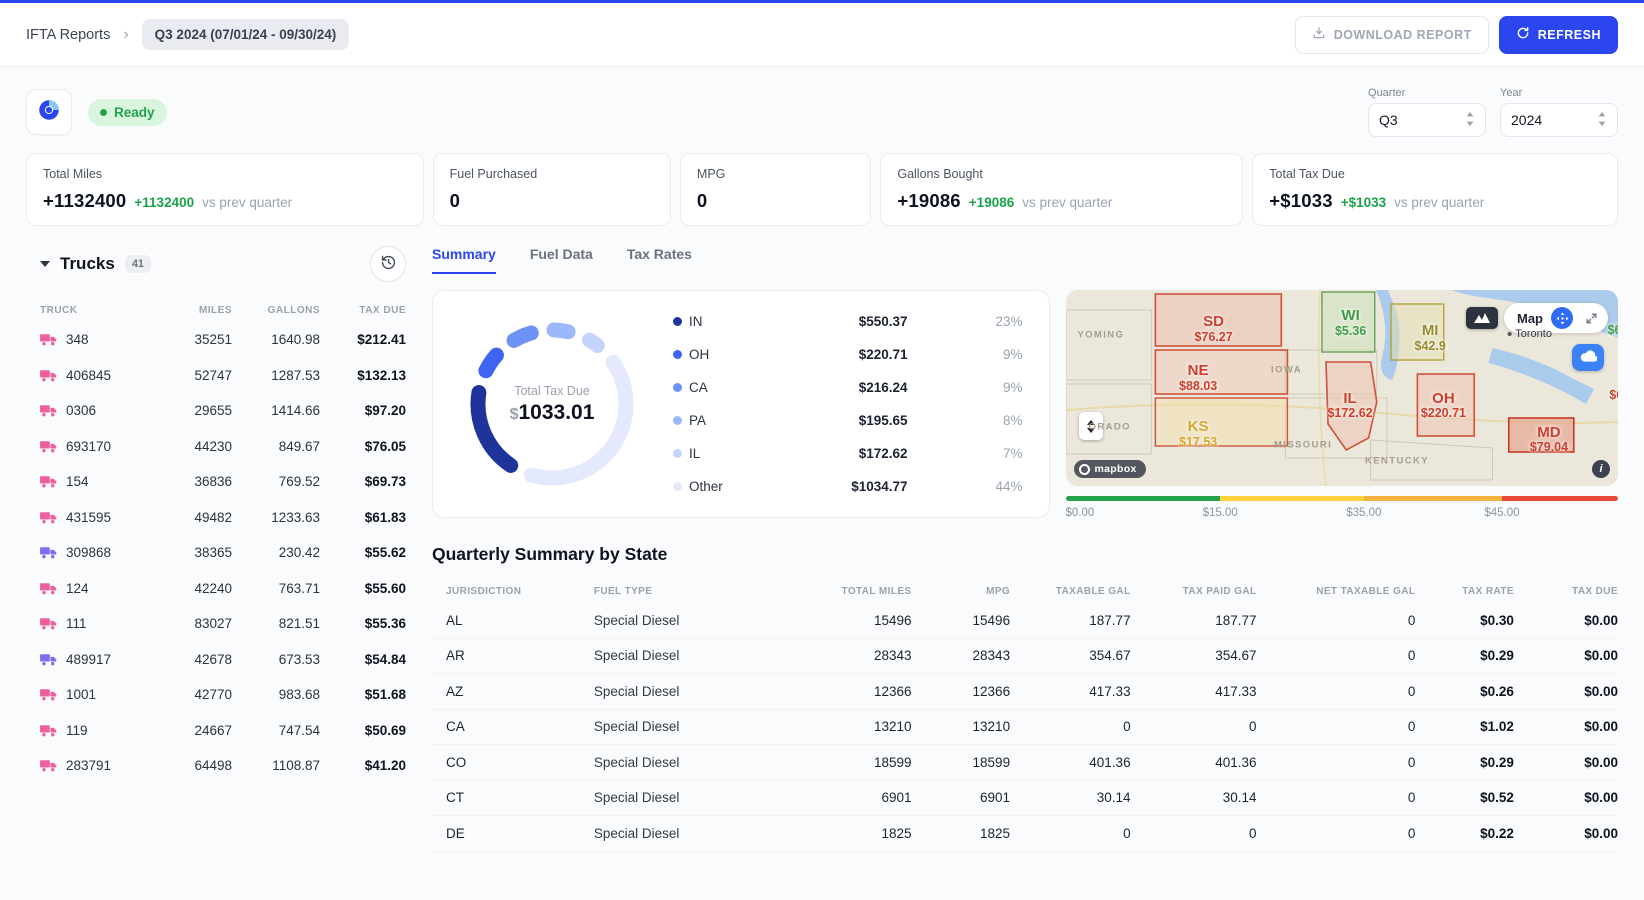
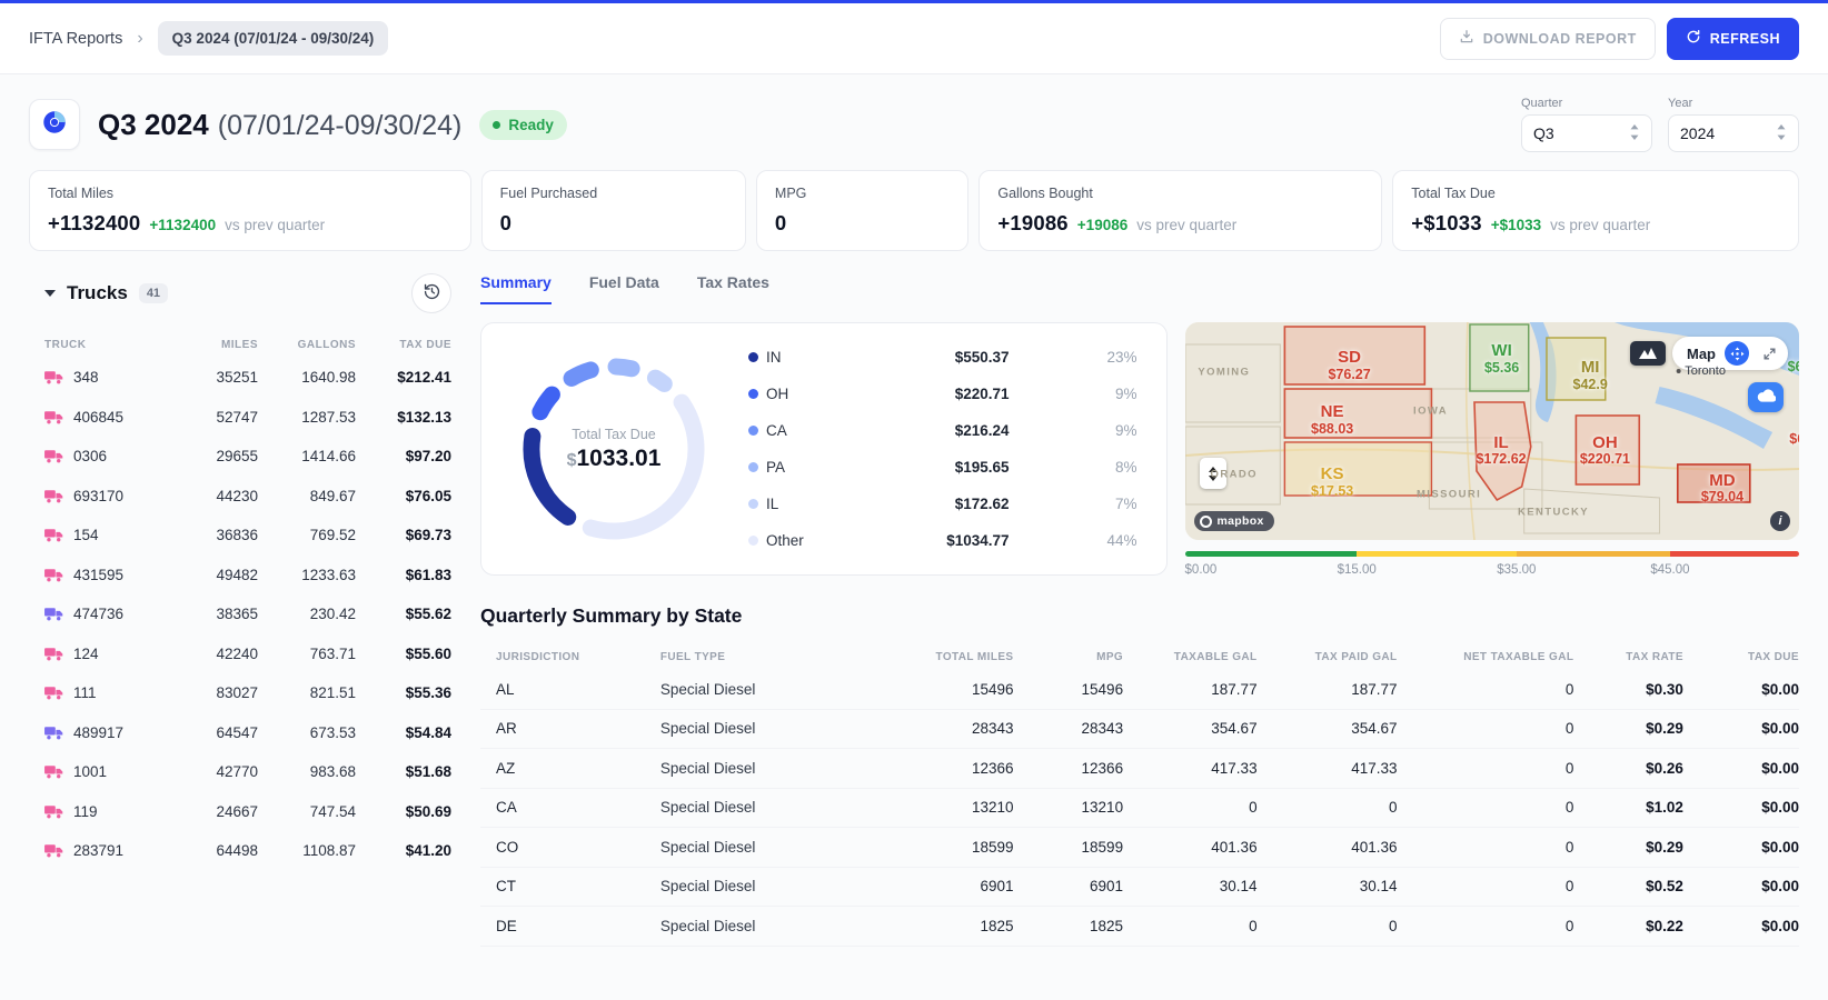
  IFTA Reports
  ›
  Q3 2024 (07/01/24 - 09/30/24)
  DOWNLOAD REPORT
  REFRESH
+ Q3 2024
+ (07/01/24-09/30/24)
  Ready
  Quarter
  Q3
  Year
  2024
  Total Miles
  +1132400
  +1132400
  vs prev quarter
  Fuel Purchased
  0
  MPG
  0
  Gallons Bought
  +19086
  +19086
  vs prev quarter
  Total Tax Due
  +$1033
  +$1033
  vs prev quarter
  Trucks
  41
  TRUCK
  MILES
  GALLONS
  TAX DUE
  348
  35251
  1640.98
  $212.41
  406845
  52747
  1287.53
  $132.13
  0306
  29655
  1414.66
  $97.20
  693170
  44230
  849.67
  $76.05
  154
  36836
  769.52
  $69.73
  431595
  49482
  1233.63
  $61.83
- 309868
+ 474736
  38365
  230.42
  $55.62
  124
  42240
  763.71
  $55.60
  111
  83027
  821.51
  $55.36
  489917
- 42678
+ 64547
  673.53
  $54.84
  1001
  42770
  983.68
  $51.68
  119
  24667
  747.54
  $50.69
  283791
  64498
  1108.87
  $41.20
  Summary
  Fuel Data
  Tax Rates
  Total Tax Due
  $1033.01
  IN
  $550.37
  23%
  OH
  $220.71
  9%
  CA
  $216.24
  9%
  PA
  $195.65
  8%
  IL
  $172.62
  7%
  Other
  $1034.77
  44%
  Map
  mapbox
  i
  SD
  $76.27
  WI
  $5.36
  MI
  $42.9
  NE
  $88.03
  IL
  $172.62
  OH
  $220.71
  KS
  $17.53
  MD
  $79.04
  YOMING
  IOWA
  MISSOURI
  KENTUCKY
  ORADO
  Toronto
  $0.00
  $15.00
  $35.00
  $45.00
  Quarterly Summary by State
  JURISDICTION
  FUEL TYPE
  TOTAL MILES
  MPG
  TAXABLE GAL
  TAX PAID GAL
  NET TAXABLE GAL
  TAX RATE
  TAX DUE
  AL
  Special Diesel
  15496
  15496
  187.77
  187.77
  0
  $0.30
  $0.00
  AR
  Special Diesel
  28343
  28343
  354.67
  354.67
  0
  $0.29
  $0.00
  AZ
  Special Diesel
  12366
  12366
  417.33
  417.33
  0
  $0.26
  $0.00
  CA
  Special Diesel
  13210
  13210
  0
  0
  0
  $1.02
  $0.00
  CO
  Special Diesel
  18599
  18599
  401.36
  401.36
  0
  $0.29
  $0.00
  CT
  Special Diesel
  6901
  6901
  30.14
  30.14
  0
  $0.52
  $0.00
  DE
  Special Diesel
  1825
  1825
  0
  0
  0
  $0.22
  $0.00
